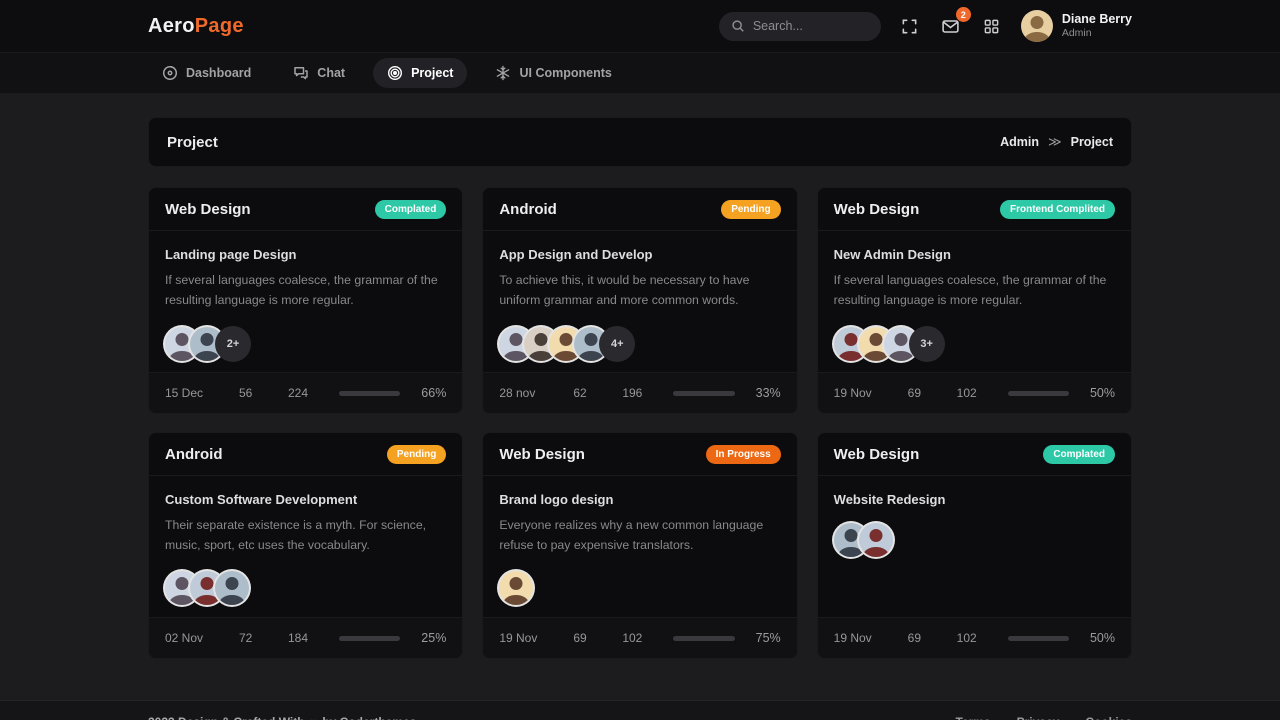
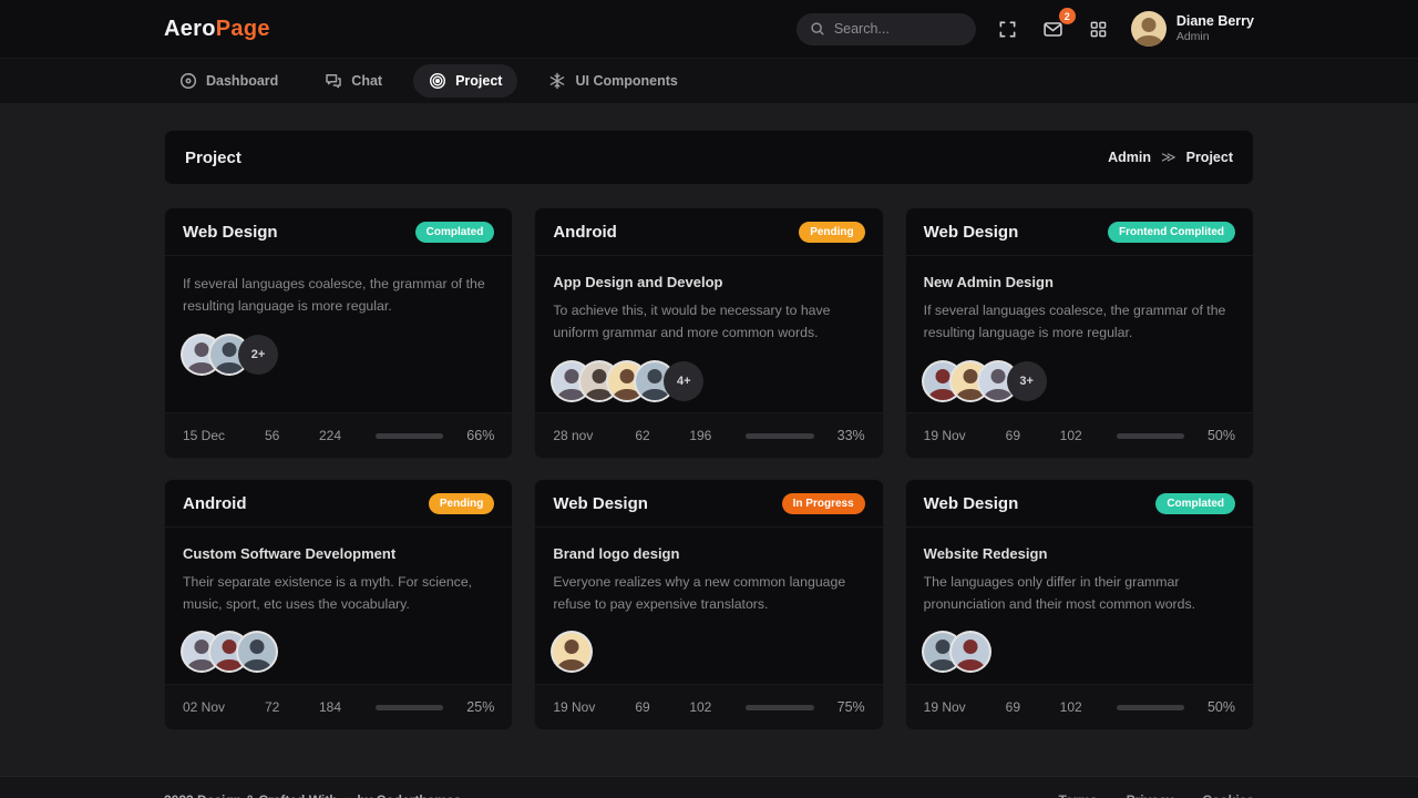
  AeroPage
  Search...
  2
  Diane Berry
  Admin
  Dashboard
  Chat
  Project
  UI Components
  Project
  Admin
  ≫
  Project
  Web Design
  Complated
- Landing page Design
  If several languages coalesce, the grammar of the resulting language is more regular.
  2+
  15 Dec
  56
  224
  66%
  Android
  Pending
  App Design and Develop
  To achieve this, it would be necessary to have uniform grammar and more common words.
  4+
  28 nov
  62
  196
  33%
  Web Design
  Frontend Complited
  New Admin Design
  If several languages coalesce, the grammar of the resulting language is more regular.
  3+
  19 Nov
  69
  102
  50%
  Android
  Pending
  Custom Software Development
  Their separate existence is a myth. For science, music, sport, etc uses the vocabulary.
  02 Nov
  72
  184
  25%
  Web Design
  In Progress
  Brand logo design
  Everyone realizes why a new common language refuse to pay expensive translators.
  19 Nov
  69
  102
  75%
  Web Design
  Complated
  Website Redesign
+ The languages only differ in their grammar pronunciation and their most common words.
  19 Nov
  69
  102
  50%
